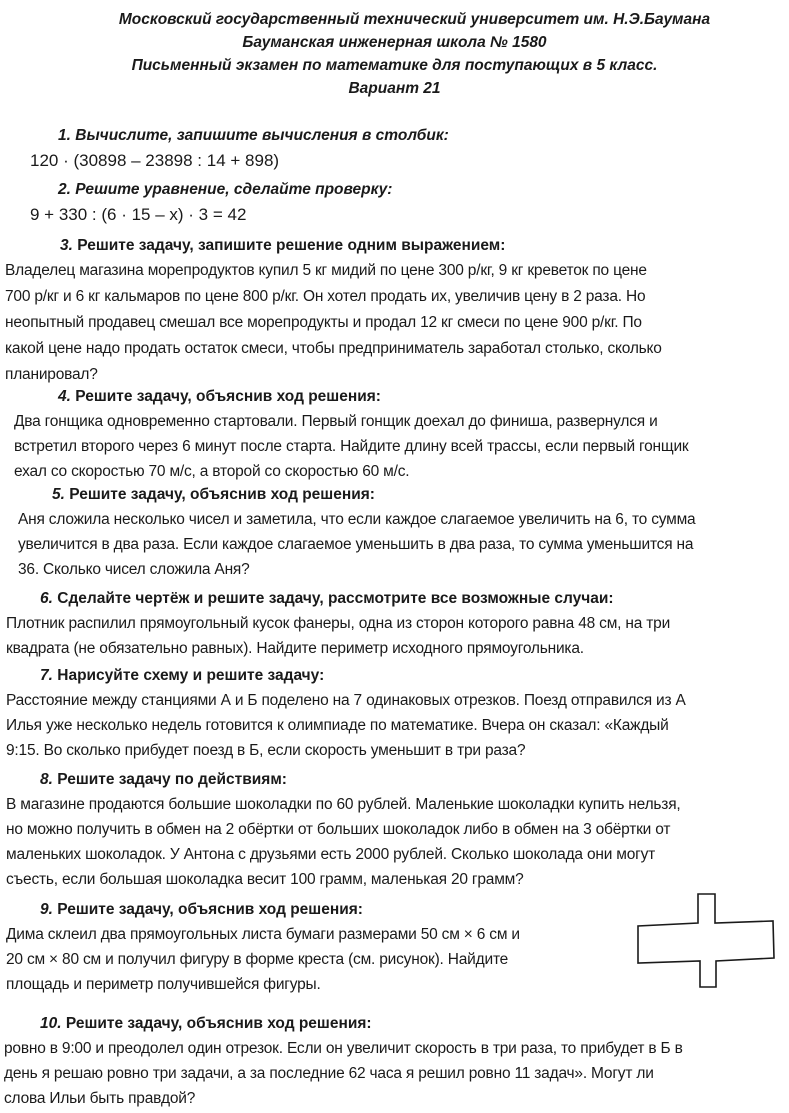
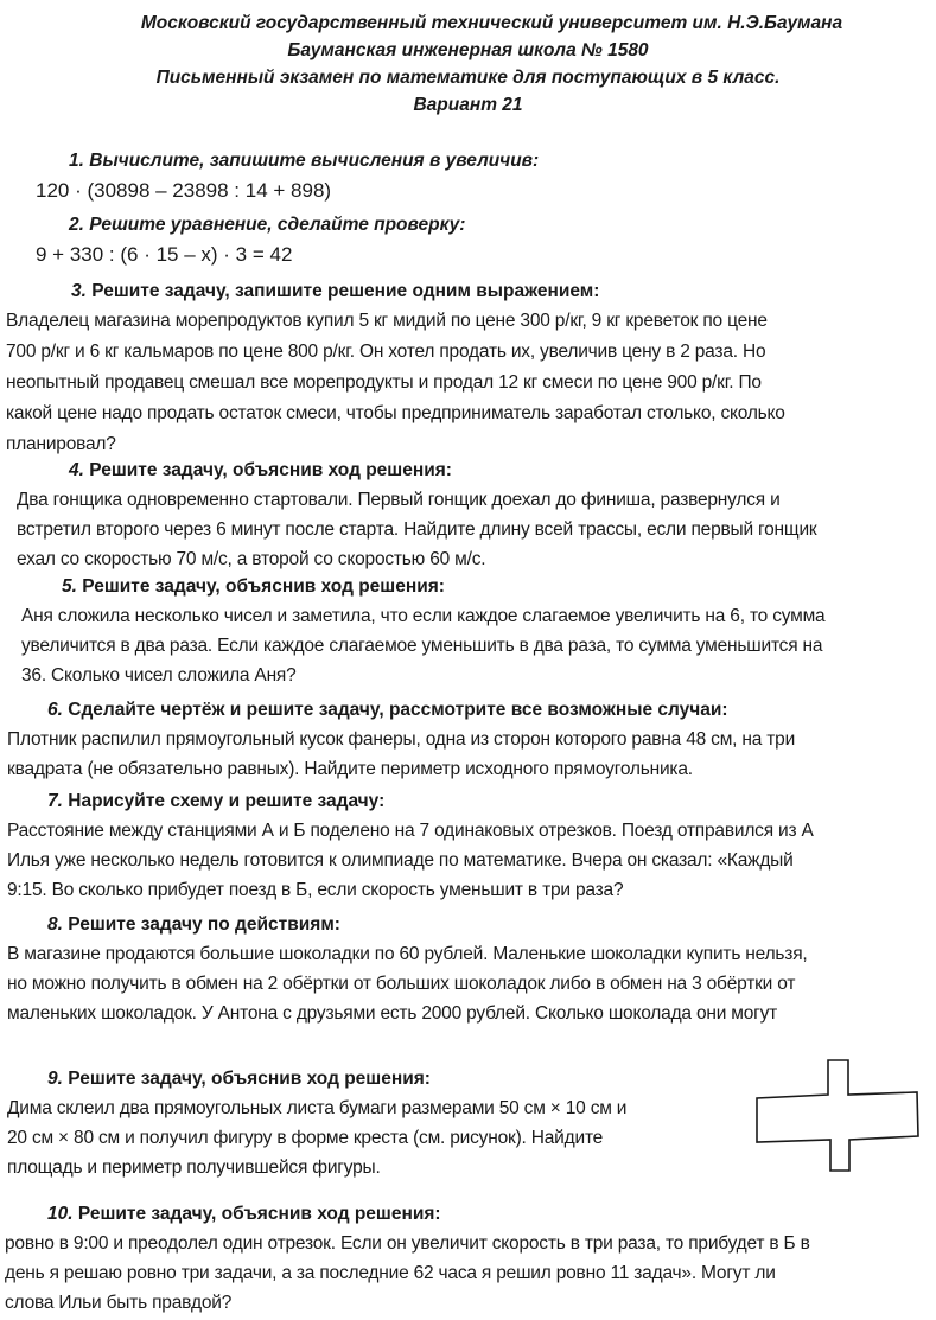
  Московский государственный технический университет им. Н.Э.Баумана
  Бауманская инженерная школа № 1580
  Письменный экзамен по математике для поступающих в 5 класс.
  Вариант 21
- 1. Вычислите, запишите вычисления в столбик:
+ 1. Вычислите, запишите вычисления в увеличив:
  120 · (30898 – 23898 : 14 + 898)
  2. Решите уравнение, сделайте проверку:
  9 + 330 : (6 · 15 – x) · 3 = 42
  3. Решите задачу, запишите решение одним выражением:
  Владелец магазина морепродуктов купил 5 кг мидий по цене 300 р/кг, 9 кг креветок по цене
  700 р/кг и 6 кг кальмаров по цене 800 р/кг. Он хотел продать их, увеличив цену в 2 раза. Но
  неопытный продавец смешал все морепродукты и продал 12 кг смеси по цене 900 р/кг. По
  какой цене надо продать остаток смеси, чтобы предприниматель заработал столько, сколько
  планировал?
  4. Решите задачу, объяснив ход решения:
  Два гонщика одновременно стартовали. Первый гонщик доехал до финиша, развернулся и
  встретил второго через 6 минут после старта. Найдите длину всей трассы, если первый гонщик
  ехал со скоростью 70 м/с, а второй со скоростью 60 м/с.
  5. Решите задачу, объяснив ход решения:
  Аня сложила несколько чисел и заметила, что если каждое слагаемое увеличить на 6, то сумма
  увеличится в два раза. Если каждое слагаемое уменьшить в два раза, то сумма уменьшится на
  36. Сколько чисел сложила Аня?
  6. Сделайте чертёж и решите задачу, рассмотрите все возможные случаи:
  Плотник распилил прямоугольный кусок фанеры, одна из сторон которого равна 48 см, на три
  квадрата (не обязательно равных). Найдите периметр исходного прямоугольника.
  7. Нарисуйте схему и решите задачу:
  Расстояние между станциями А и Б поделено на 7 одинаковых отрезков. Поезд отправился из А
  Илья уже несколько недель готовится к олимпиаде по математике. Вчера он сказал: «Каждый
  9:15. Во сколько прибудет поезд в Б, если скорость уменьшит в три раза?
  8. Решите задачу по действиям:
  В магазине продаются большие шоколадки по 60 рублей. Маленькие шоколадки купить нельзя,
  но можно получить в обмен на 2 обёртки от больших шоколадок либо в обмен на 3 обёртки от
  маленьких шоколадок. У Антона с друзьями есть 2000 рублей. Сколько шоколада они могут
- съесть, если большая шоколадка весит 100 грамм, маленькая 20 грамм?
  9. Решите задачу, объяснив ход решения:
- Дима склеил два прямоугольных листа бумаги размерами 50 см × 6 см и
+ Дима склеил два прямоугольных листа бумаги размерами 50 см × 10 см и
  20 см × 80 см и получил фигуру в форме креста (см. рисунок). Найдите
  площадь и периметр получившейся фигуры.
  10. Решите задачу, объяснив ход решения:
  ровно в 9:00 и преодолел один отрезок. Если он увеличит скорость в три раза, то прибудет в Б в
  день я решаю ровно три задачи, а за последние 62 часа я решил ровно 11 задач». Могут ли
  слова Ильи быть правдой?
